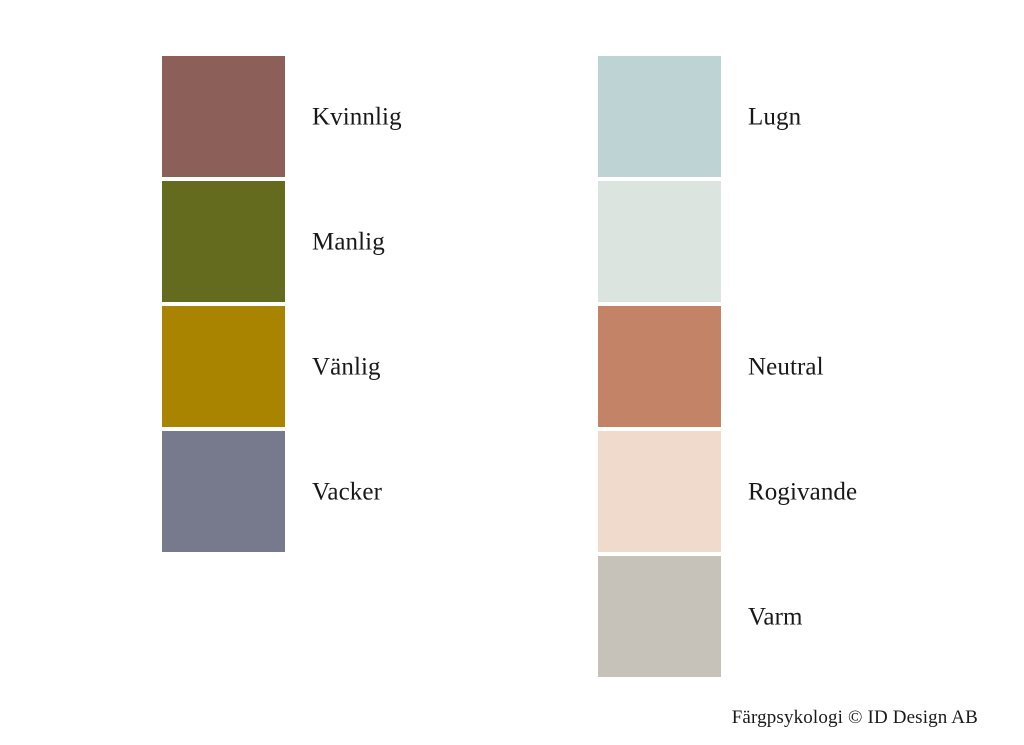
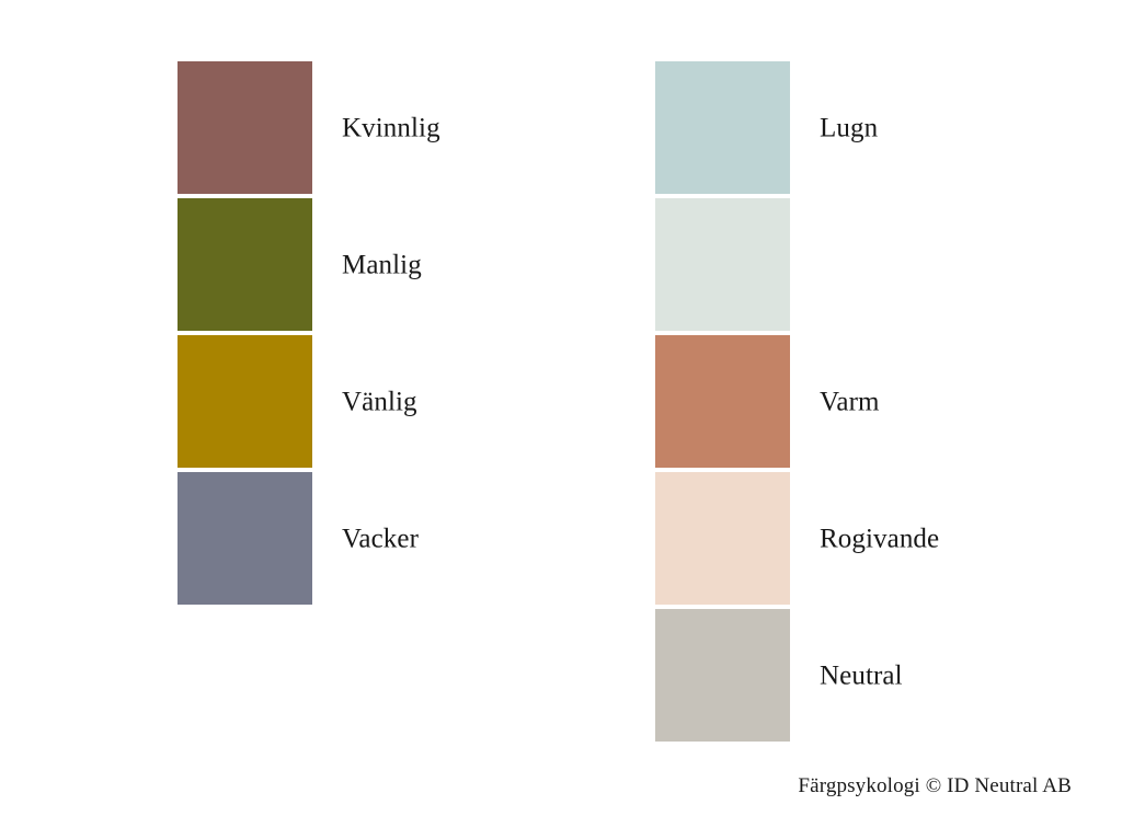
  Kvinnlig
  Manlig
  Vänlig
  Vacker
  Lugn
- Neutral
+ Varm
  Rogivande
- Varm
+ Neutral
- Färgpsykologi © ID Design AB
+ Färgpsykologi © ID Neutral AB
